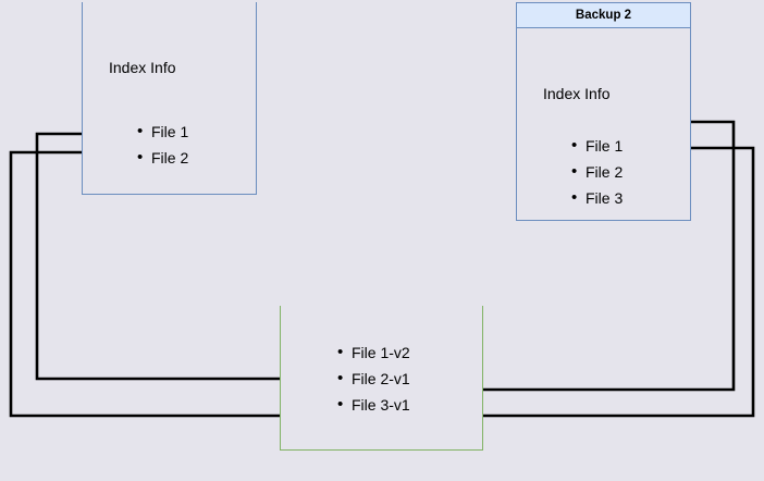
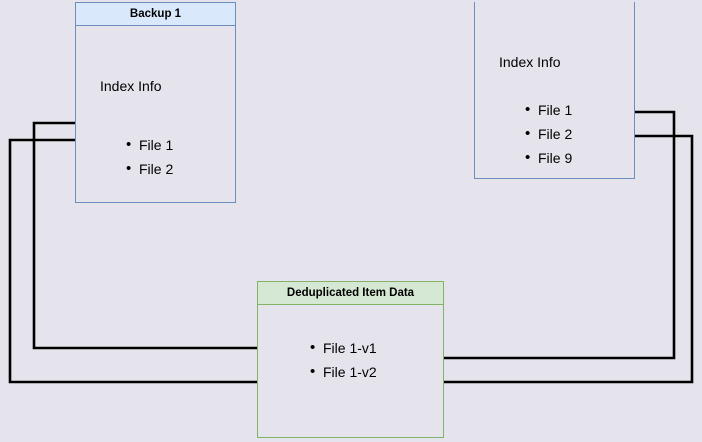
+ Backup 1
  Index Info
  File 1
  File 2
- Backup 2
  Index Info
  File 1
  File 2
- File 3
+ File 9
+ Deduplicated Item Data
+ File 1-v1
  File 1-v2
- File 2-v1
- File 3-v1
